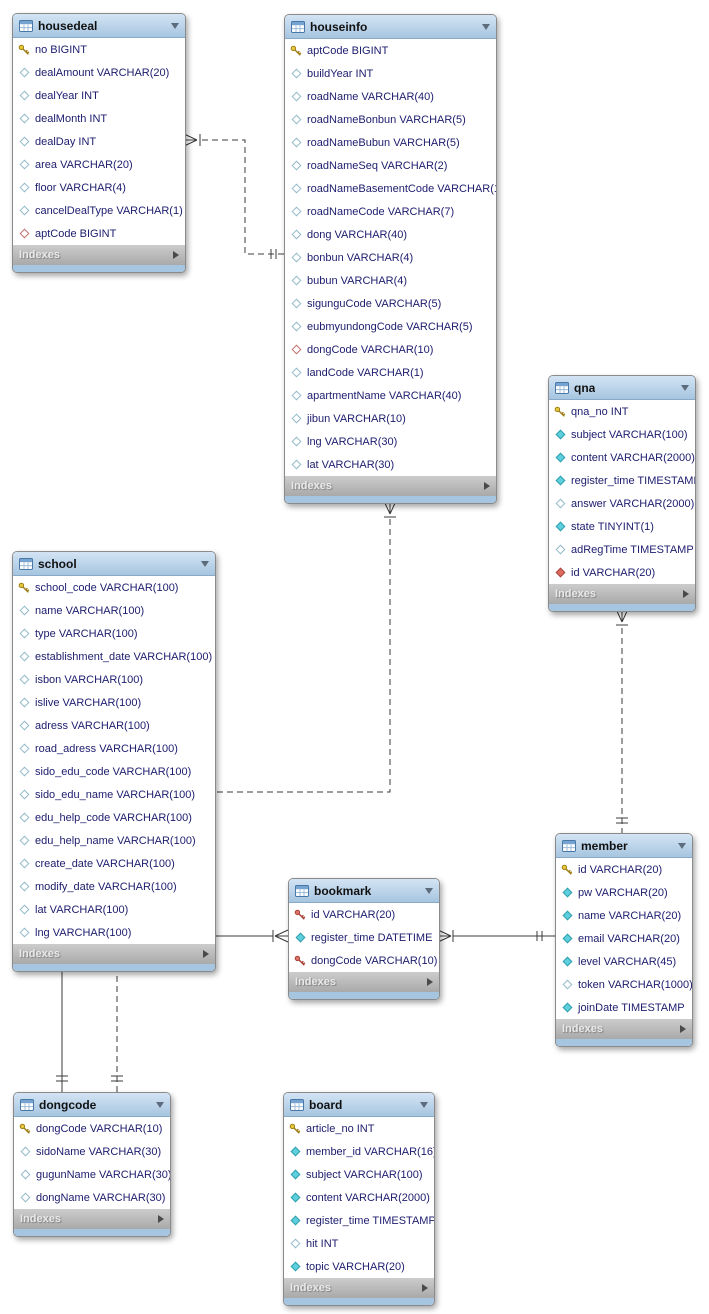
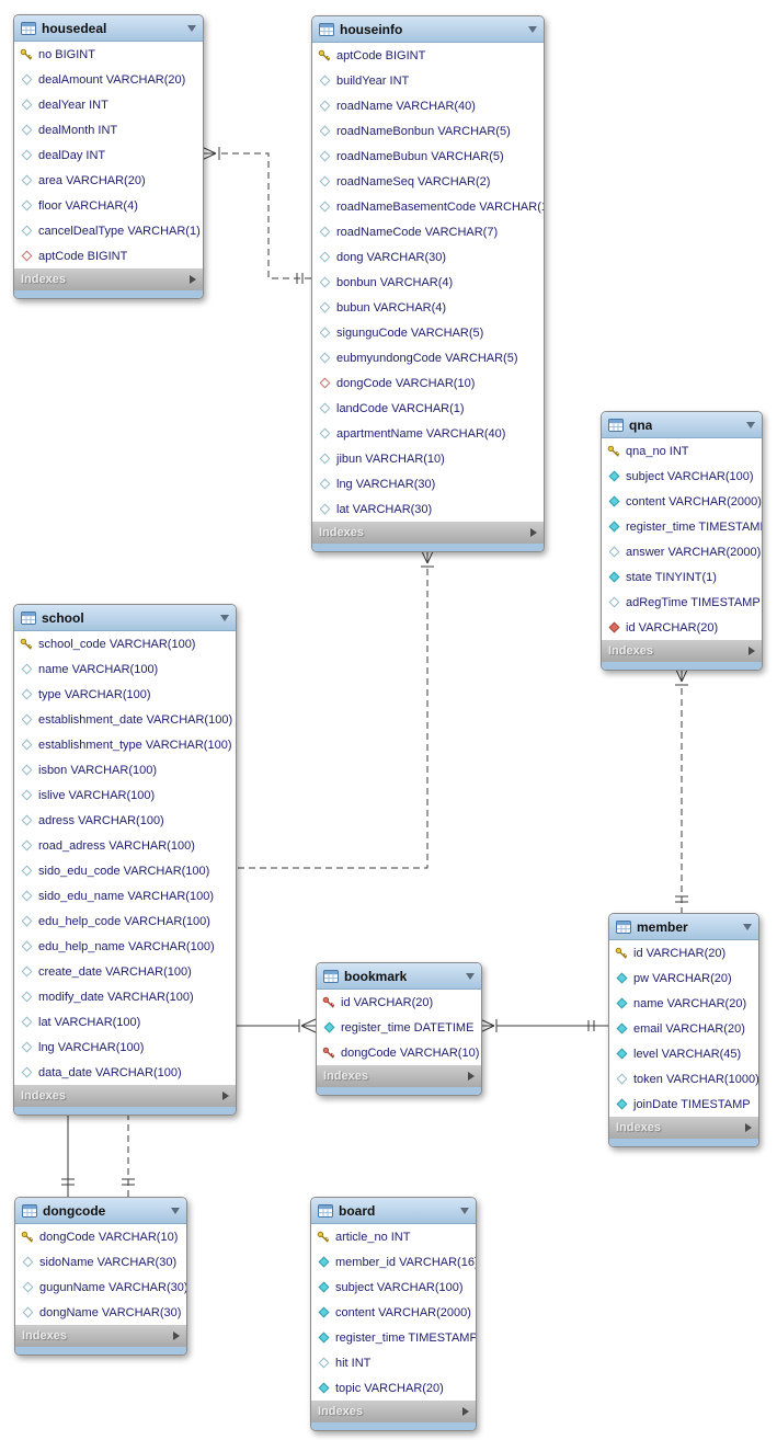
  housedeal
  no BIGINT
  dealAmount VARCHAR(20)
  dealYear INT
  dealMonth INT
  dealDay INT
  area VARCHAR(20)
  floor VARCHAR(4)
  cancelDealType VARCHAR(1)
  aptCode BIGINT
  Indexes
  houseinfo
  aptCode BIGINT
  buildYear INT
  roadName VARCHAR(40)
  roadNameBonbun VARCHAR(5)
  roadNameBubun VARCHAR(5)
  roadNameSeq VARCHAR(2)
  roadNameBasementCode VARCHAR(
  roadNameCode VARCHAR(7)
- dong VARCHAR(40)
+ dong VARCHAR(30)
  bonbun VARCHAR(4)
  bubun VARCHAR(4)
  sigunguCode VARCHAR(5)
  eubmyundongCode VARCHAR(5)
  dongCode VARCHAR(10)
  landCode VARCHAR(1)
  apartmentName VARCHAR(40)
  jibun VARCHAR(10)
  lng VARCHAR(30)
  lat VARCHAR(30)
  Indexes
  qna
  qna_no INT
  subject VARCHAR(100)
  content VARCHAR(2000)
  register_time TIMESTAM
  answer VARCHAR(2000)
  state TINYINT(1)
  adRegTime TIMESTAMP
  id VARCHAR(20)
  Indexes
  school
  school_code VARCHAR(100)
  name VARCHAR(100)
  type VARCHAR(100)
  establishment_date VARCHAR(100)
+ establishment_type VARCHAR(100)
  isbon VARCHAR(100)
  islive VARCHAR(100)
  adress VARCHAR(100)
  road_adress VARCHAR(100)
  sido_edu_code VARCHAR(100)
  sido_edu_name VARCHAR(100)
  edu_help_code VARCHAR(100)
  edu_help_name VARCHAR(100)
  create_date VARCHAR(100)
  modify_date VARCHAR(100)
  lat VARCHAR(100)
  lng VARCHAR(100)
+ data_date VARCHAR(100)
  Indexes
  bookmark
  id VARCHAR(20)
  register_time DATETIME
  dongCode VARCHAR(10)
  Indexes
  member
  id VARCHAR(20)
  pw VARCHAR(20)
  name VARCHAR(20)
  email VARCHAR(20)
  level VARCHAR(45)
  token VARCHAR(1000)
  joinDate TIMESTAMP
  Indexes
  dongcode
  dongCode VARCHAR(10)
  sidoName VARCHAR(30)
  gugunName VARCHAR(30)
  dongName VARCHAR(30)
  Indexes
  board
  article_no INT
  member_id VARCHAR(16
  subject VARCHAR(100)
  content VARCHAR(2000)
  register_time TIMESTAMP
  hit INT
  topic VARCHAR(20)
  Indexes
